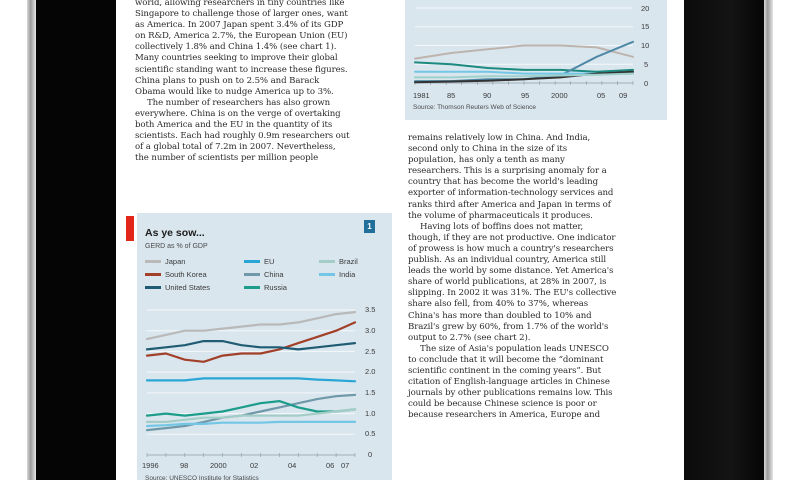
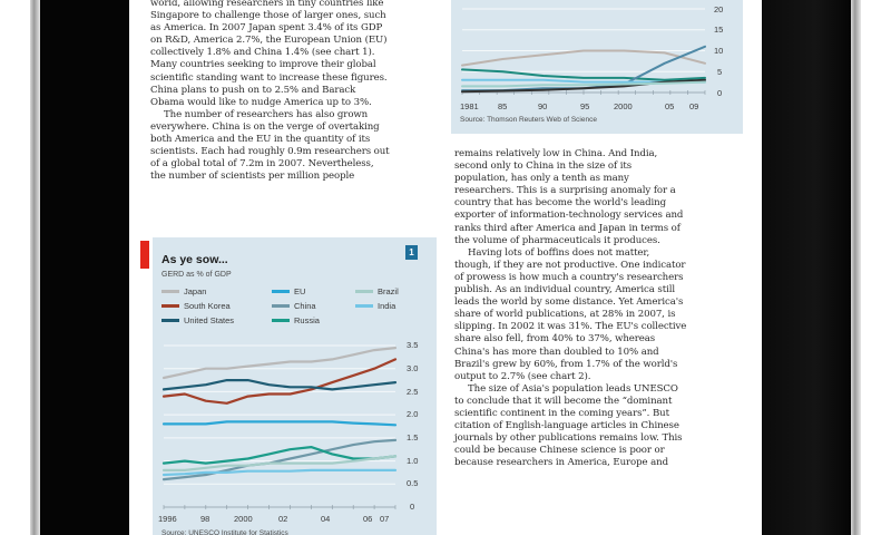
  world, allowing researchers in tiny countries like
- Singapore to challenge those of larger ones, want
+ Singapore to challenge those of larger ones, such
  as America. In 2007 Japan spent 3.4% of its GDP
  on R&D, America 2.7%, the European Union (EU)
  collectively 1.8% and China 1.4% (see chart 1).
  Many countries seeking to improve their global
  scientific standing want to increase these figures.
  China plans to push on to 2.5% and Barack
  Obama would like to nudge America up to 3%.
  The number of researchers has also grown
  everywhere. China is on the verge of overtaking
  both America and the EU in the quantity of its
  scientists. Each had roughly 0.9m researchers out
  of a global total of 7.2m in 2007. Nevertheless,
  the number of scientists per million people
  As ye sow...
  1
  Japan
  South Korea
  United States
  EU
  China
  Russia
  Brazil
  India
  3.5
  3.0
  2.5
  2.0
  1.5
  1.0
  0.5
  0
  1996
  98
  2000
  02
  04
  06
  07
  20
  15
  10
  5
  0
  1981
  85
  90
  95
  2000
  05
  09
  remains relatively low in China. And India,
  second only to China in the size of its
  population, has only a tenth as many
  researchers. This is a surprising anomaly for a
  country that has become the world's leading
  exporter of information-technology services and
  ranks third after America and Japan in terms of
  the volume of pharmaceuticals it produces.
  Having lots of boffins does not matter,
  though, if they are not productive. One indicator
  of prowess is how much a country's researchers
  publish. As an individual country, America still
  leads the world by some distance. Yet America's
  share of world publications, at 28% in 2007, is
  slipping. In 2002 it was 31%. The EU's collective
  share also fell, from 40% to 37%, whereas
  China's has more than doubled to 10% and
  Brazil's grew by 60%, from 1.7% of the world's
  output to 2.7% (see chart 2).
  The size of Asia's population leads UNESCO
  to conclude that it will become the “dominant
  scientific continent in the coming years”. But
  citation of English-language articles in Chinese
  journals by other publications remains low. This
  could be because Chinese science is poor or
  because researchers in America, Europe and
